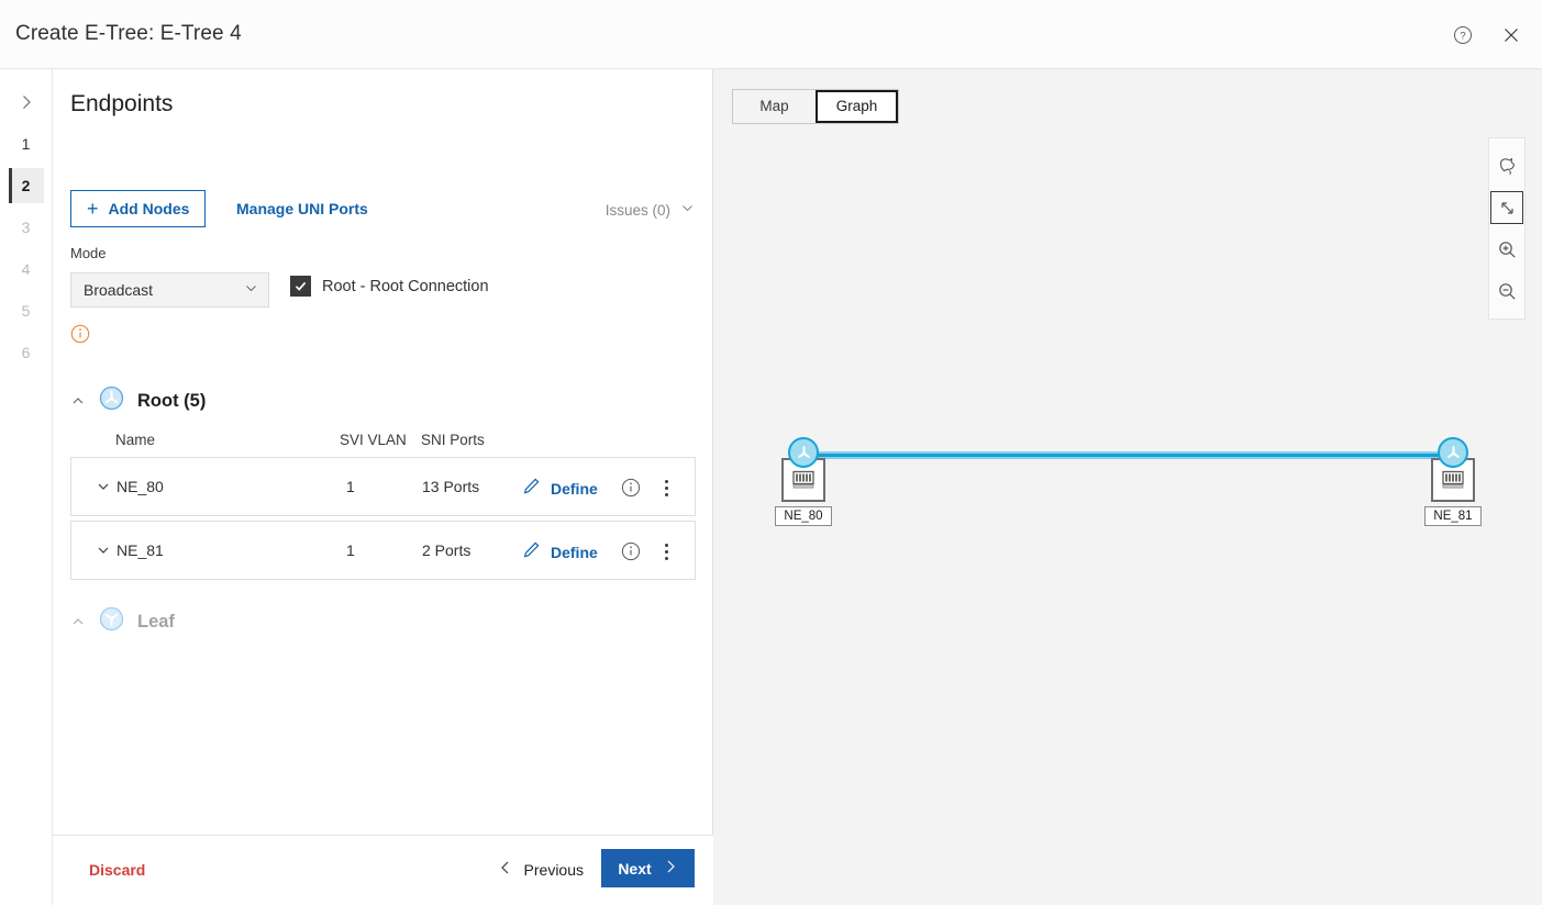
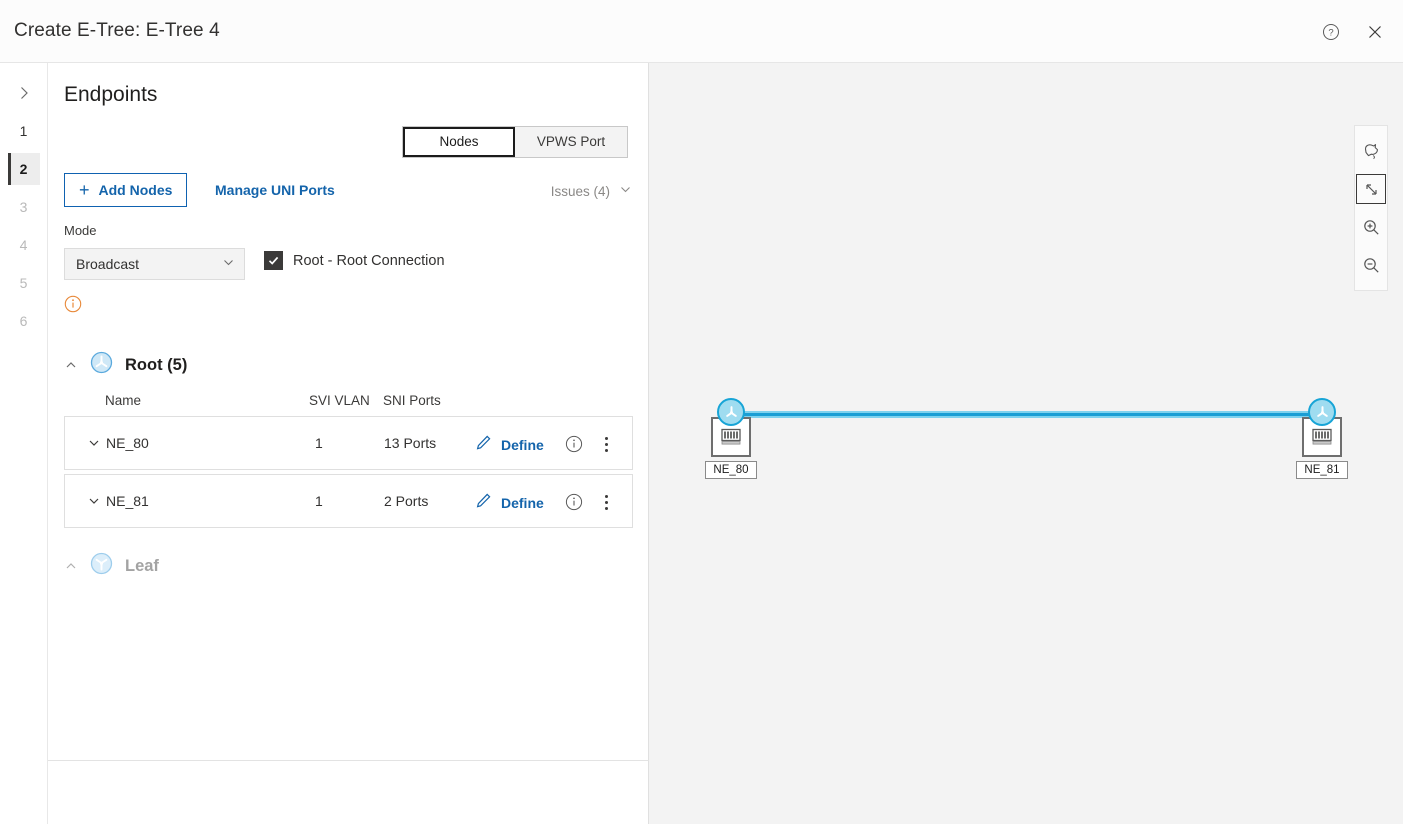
  Create E-Tree: E-Tree 4
  ?
  1
  2
  3
  4
  5
  6
  Endpoints
+ Nodes
+ VPWS Port
  +
  Add Nodes
  Manage UNI Ports
- Issues (0)
+ Issues (4)
  Mode
  Broadcast
  Root - Root Connection
  Root (5)
  Name
  SVI VLAN
  SNI Ports
  NE_80
  1
  13 Ports
  Define
  NE_81
  1
  2 Ports
  Define
  Leaf
- Discard
- Previous
- Next
- Map
- Graph
  NE_80
  NE_81
